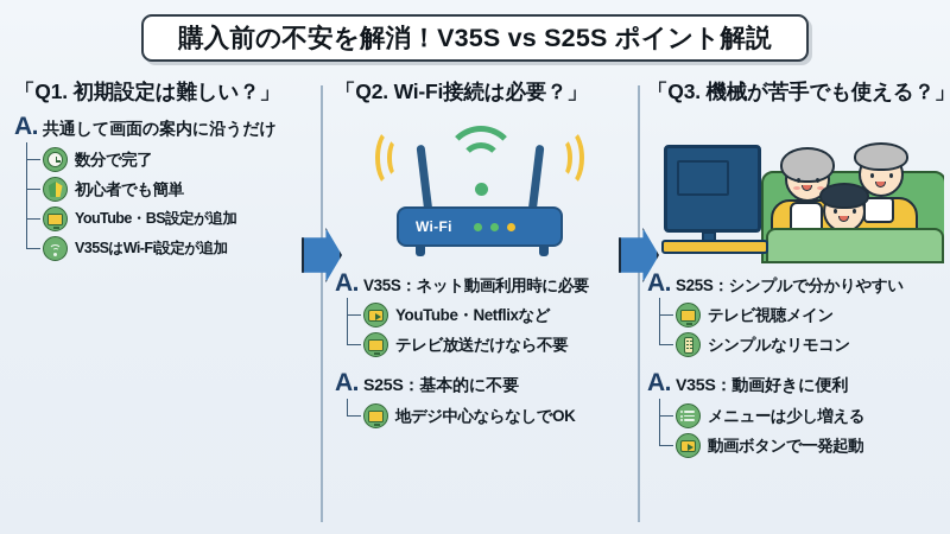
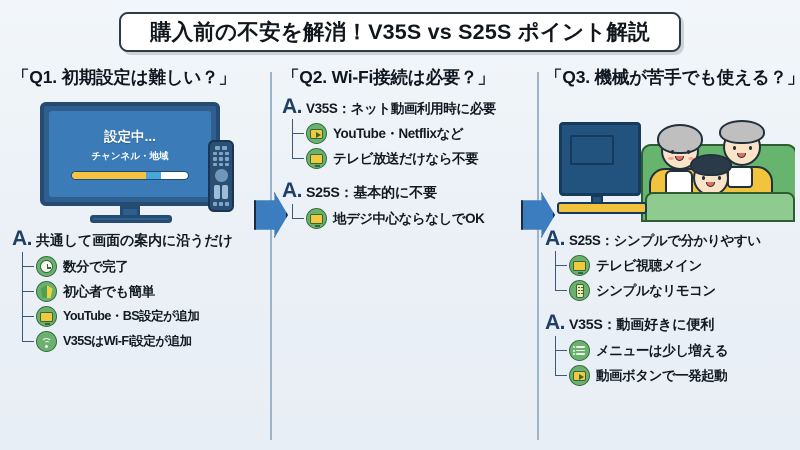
  購入前の不安を解消！V35S vs S25S ポイント解説
  「Q1. 初期設定は難しい？」
+ 設定中...
+ チャンネル・地域
  A.
  共通して画面の案内に沿うだけ
  数分で完了
  初心者でも簡単
  YouTube・BS設定が追加
  V35SはWi-Fi設定が追加
  「Q2. Wi-Fi接続は必要？」
- Wi-Fi
  A.
  V35S：ネット動画利用時に必要
  YouTube・Netflixなど
  テレビ放送だけなら不要
  A.
  S25S：基本的に不要
  地デジ中心ならなしでOK
  「Q3. 機械が苦手でも使える？」
  A.
  S25S：シンプルで分かりやすい
  テレビ視聴メイン
  シンプルなリモコン
  A.
  V35S：動画好きに便利
  メニューは少し増える
  動画ボタンで一発起動
